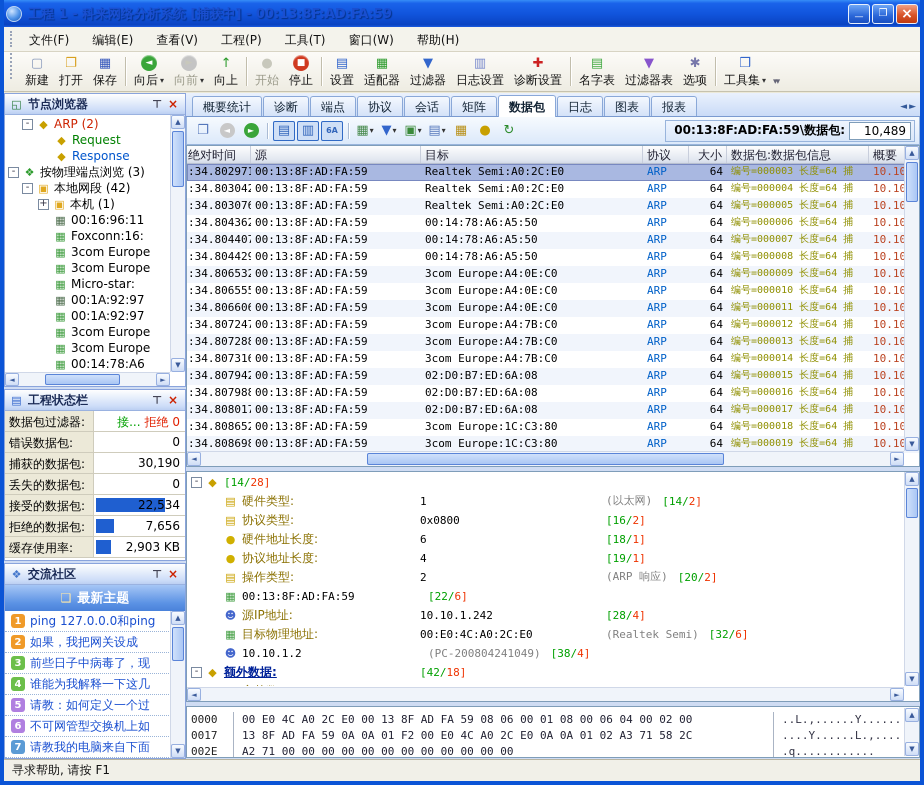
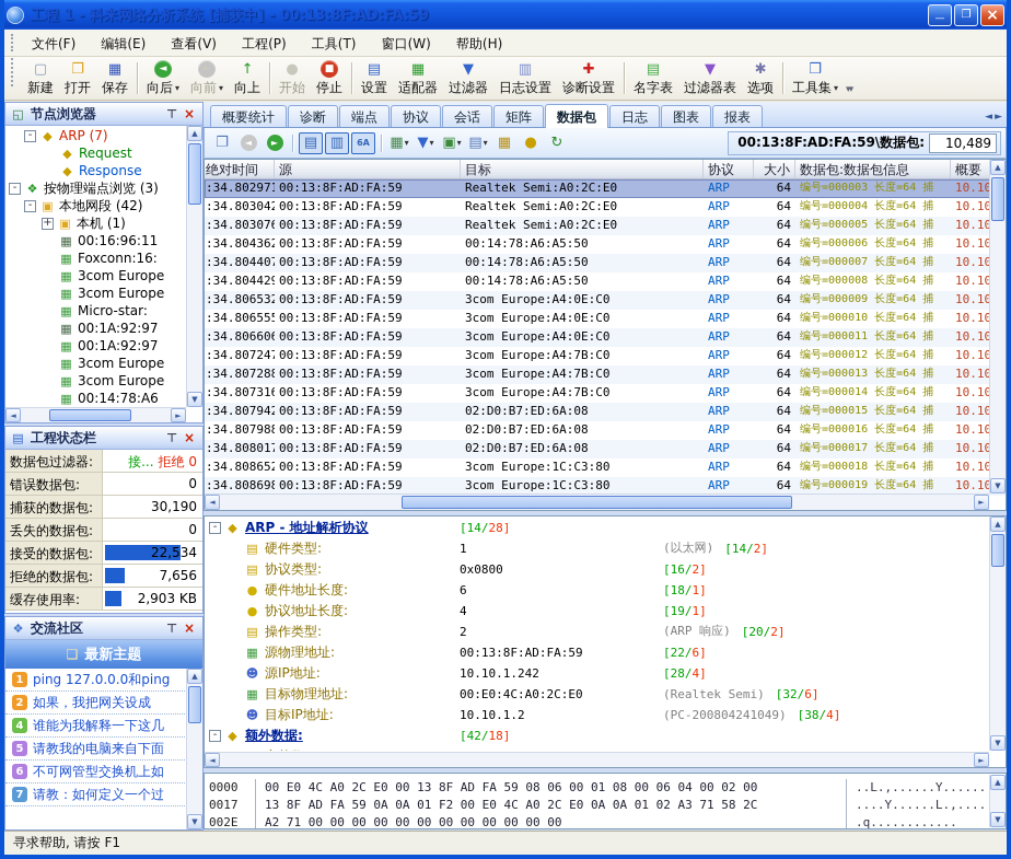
  工程 1 - 科来网络分析系统 [捕获中] - 00:13:8F:AD:FA:59
  文件(F) 编辑(E) 查看(V) 工程(P) 工具(T) 窗口(W) 帮助(H)
  ▢
  新建
  ❐
  打开
  ▦
  保存
  ◄
  向后
  ▾
  向前
  ▾
  ↑
  向上
  ●
  开始
  ■
  停止
  ▤
  设置
  ▦
  适配器
  ▼
  过滤器
  ▥
  日志设置
  ✚
  诊断设置
  ▤
  名字表
  ▼
  过滤器表
  ✱
  选项
  ❒
  工具集
  ▾
  ◱
  节点浏览器
  -
  ◆
- ARP (2)
+ ARP (7)
  ◆
  Request
  ◆
  Response
  -
  ❖
  按物理端点浏览 (3)
  -
  ▣
  本地网段 (42)
  +
  ▣
  本机 (1)
  ▦
  00:16:96:11
  ▦
  Foxconn:16:
  ▦
  3com Europe
  ▦
  3com Europe
  ▦
  Micro-star:
  ▦
  00:1A:92:97
  ▦
  00:1A:92:97
  ▦
  3com Europe
  ▦
  3com Europe
  ▦
  00:14:78:A6
  ▤
  工程状态栏
  数据包过滤器:
  接... 拒绝 0
  错误数据包:
  0
  捕获的数据包:
  30,190
  丢失的数据包:
  0
  接受的数据包:
  22,534
  拒绝的数据包:
  7,656
  缓存使用率:
  2,903 KB
  ❖
  交流社区
  ❑
  最新主题
  1
  ping 127.0.0.0和ping
  2
  如果，我把网关设成
- 3
- 前些日子中病毒了，现
  4
  谁能为我解释一下这几
  5
- 请教：如何定义一个过
+ 请教我的电脑来自下面
  6
  不可网管型交换机上如
  7
- 请教我的电脑来自下面
+ 请教：如何定义一个过
  概要统计
  诊断
  端点
  协议
  会话
  矩阵
  数据包
  日志
  图表
  报表
  ❐
  ◄
  ►
  ▤
  ▥
  6A
  ▦
  ▾
  ▼
  ▾
  ▣
  ▾
  ▤
  ▾
  ▦
  ●
  ↻
  00:13:8F:AD:FA:59\数据包:
  10,489
  绝对时间
  源
  目标
  协议
  大小
  数据包:数据包信息
  概要
  :34.802971
  00:13:8F:AD:FA:59
  Realtek Semi:A0:2C:E0
  ARP
  64
  编号=000003 长度=64 捕
  :34.803042
  00:13:8F:AD:FA:59
  Realtek Semi:A0:2C:E0
  ARP
  64
  编号=000004 长度=64 捕
  :34.803076
  00:13:8F:AD:FA:59
  Realtek Semi:A0:2C:E0
  ARP
  64
  编号=000005 长度=64 捕
  :34.804362
  00:13:8F:AD:FA:59
  00:14:78:A6:A5:50
  ARP
  64
  编号=000006 长度=64 捕
  :34.804407
  00:13:8F:AD:FA:59
  00:14:78:A6:A5:50
  ARP
  64
  编号=000007 长度=64 捕
  :34.804429
  00:13:8F:AD:FA:59
  00:14:78:A6:A5:50
  ARP
  64
  编号=000008 长度=64 捕
  :34.806532
  00:13:8F:AD:FA:59
  3com Europe:A4:0E:C0
  ARP
  64
  编号=000009 长度=64 捕
  :34.806555
  00:13:8F:AD:FA:59
  3com Europe:A4:0E:C0
  ARP
  64
  编号=000010 长度=64 捕
  :34.806606
  00:13:8F:AD:FA:59
  3com Europe:A4:0E:C0
  ARP
  64
  编号=000011 长度=64 捕
  :34.807247
  00:13:8F:AD:FA:59
  3com Europe:A4:7B:C0
  ARP
  64
  编号=000012 长度=64 捕
  :34.807288
  00:13:8F:AD:FA:59
  3com Europe:A4:7B:C0
  ARP
  64
  编号=000013 长度=64 捕
  :34.807316
  00:13:8F:AD:FA:59
  3com Europe:A4:7B:C0
  ARP
  64
  编号=000014 长度=64 捕
  :34.807942
  00:13:8F:AD:FA:59
  02:D0:B7:ED:6A:08
  ARP
  64
  编号=000015 长度=64 捕
  :34.807988
  00:13:8F:AD:FA:59
  02:D0:B7:ED:6A:08
  ARP
  64
  编号=000016 长度=64 捕
  :34.808017
  00:13:8F:AD:FA:59
  02:D0:B7:ED:6A:08
  ARP
  64
  编号=000017 长度=64 捕
  :34.808652
  00:13:8F:AD:FA:59
  3com Europe:1C:C3:80
  ARP
  64
  编号=000018 长度=64 捕
  :34.808698
  00:13:8F:AD:FA:59
  3com Europe:1C:C3:80
  ARP
  64
  编号=000019 长度=64 捕
  -
  ◆
+ ARP - 地址解析协议
  [14/28]
  ▤
  硬件类型:
  1
  (以太网)
  [14/2]
  ▤
  协议类型:
  0x0800
  [16/2]
  ●
  硬件地址长度:
  6
  [18/1]
  ●
  协议地址长度:
  4
  [19/1]
  ▤
  操作类型:
  2
  (ARP 响应)
  [20/2]
  ▦
+ 源物理地址:
  00:13:8F:AD:FA:59
  [22/6]
  ☻
  源IP地址:
  10.10.1.242
  [28/4]
  ▦
  目标物理地址:
  00:E0:4C:A0:2C:E0
  (Realtek Semi)
  [32/6]
  ☻
+ 目标IP地址:
  10.10.1.2
  (PC-200804241049)
  [38/4]
  -
  ◆
  额外数据:
  [42/18]
  0000
  00 E0 4C A0 2C E0 00 13 8F AD FA 59 08 06 00 01 08 00 06 04 00 02 00
  ..L.,......Y......
  0017
  13 8F AD FA 59 0A 0A 01 F2 00 E0 4C A0 2C E0 0A 0A 01 02 A3 71 58 2C
  ....Y......L.,....
  002E
  A2 71 00 00 00 00 00 00 00 00 00 00 00 00
  .q............
  寻求帮助, 请按 F1
